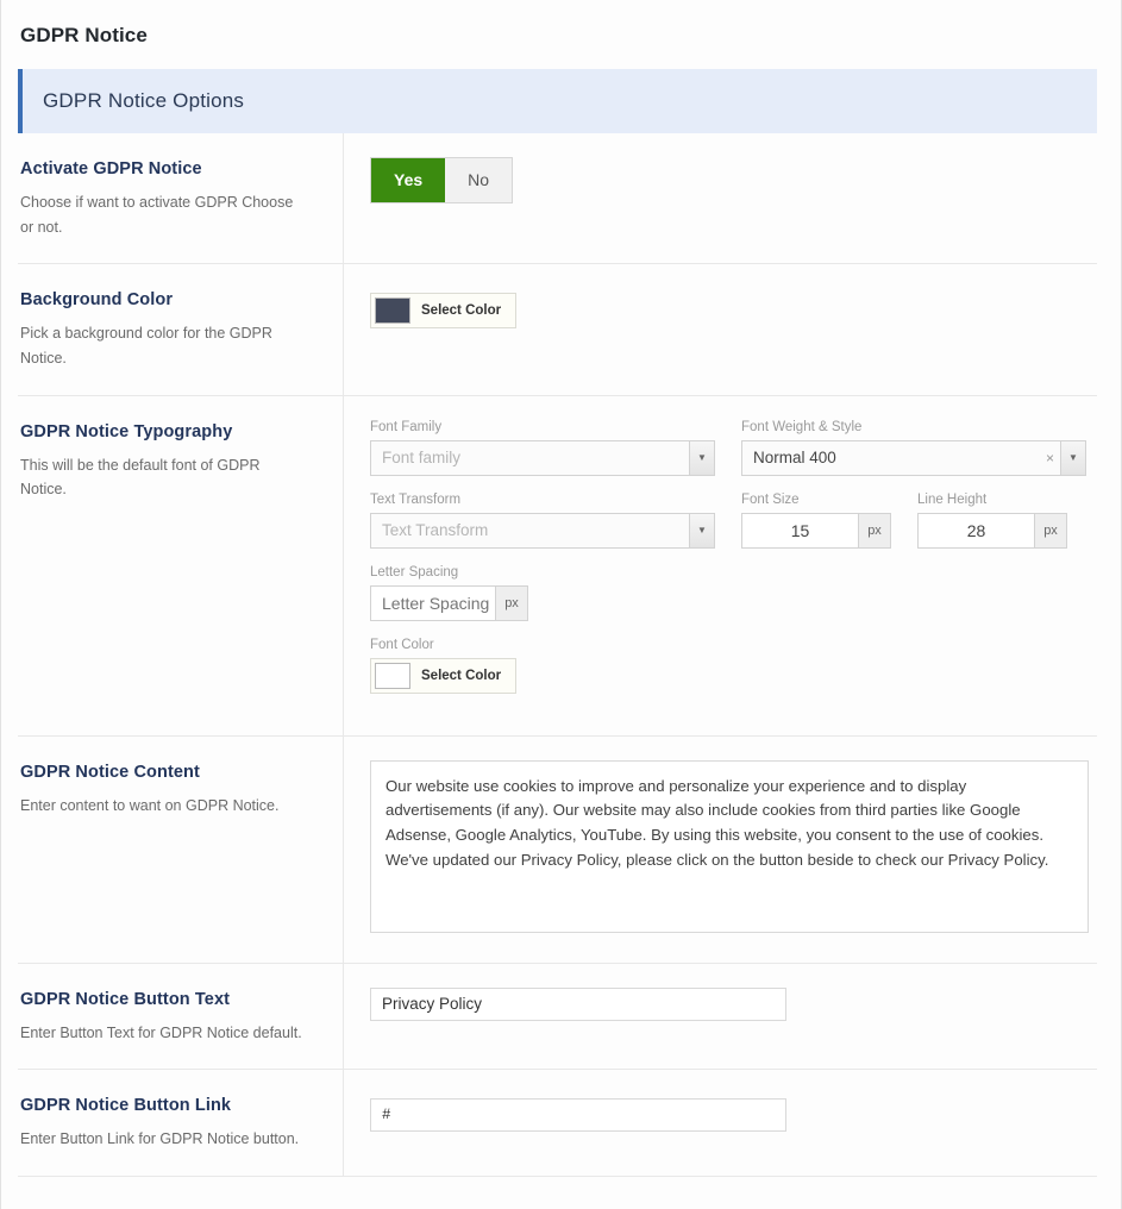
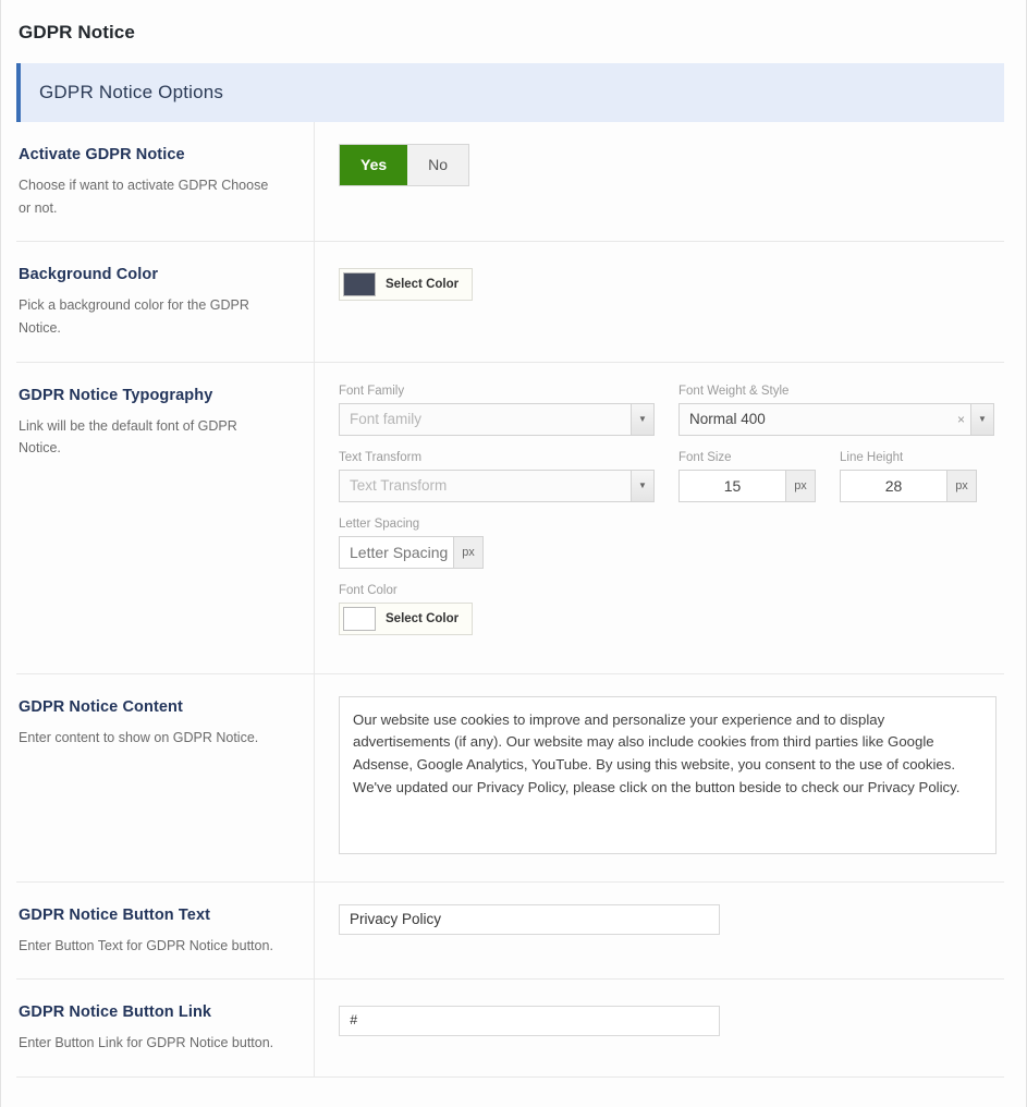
  GDPR Notice
  GDPR Notice Options
  Activate GDPR Notice
  Choose if want to activate GDPR Choose or not.
  Yes
  No
  Background Color
  Pick a background color for the GDPR Notice.
  Select Color
  GDPR Notice Typography
- This will be the default font of GDPR Notice.
+ Link will be the default font of GDPR Notice.
  Font Family
  Font family
  ▼
  Font Weight & Style
  Normal 400
  ×
  ▼
  Text Transform
  Text Transform
  ▼
  Font Size
  15
  px
  Line Height
  28
  px
  Letter Spacing
  Letter Spacing
  px
  Font Color
  Select Color
  GDPR Notice Content
- Enter content to want on GDPR Notice.
+ Enter content to show on GDPR Notice.
  GDPR Notice Button Text
- Enter Button Text for GDPR Notice default.
+ Enter Button Text for GDPR Notice button.
  Privacy Policy
  GDPR Notice Button Link
  Enter Button Link for GDPR Notice button.
  #
